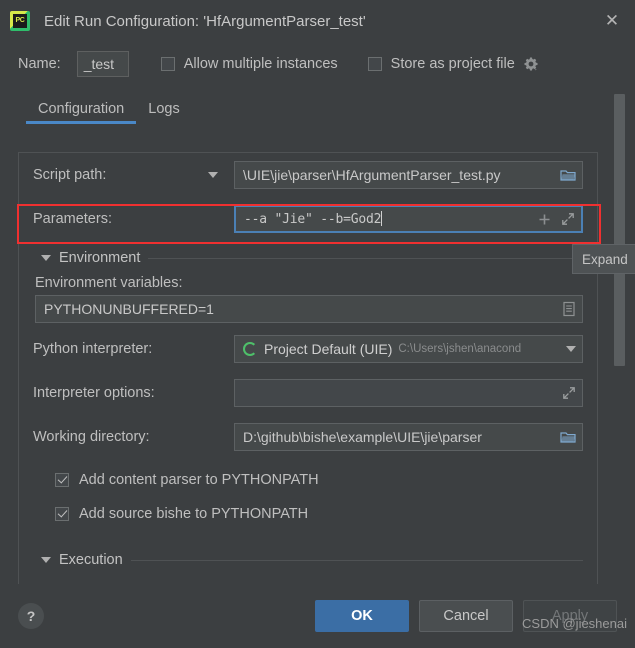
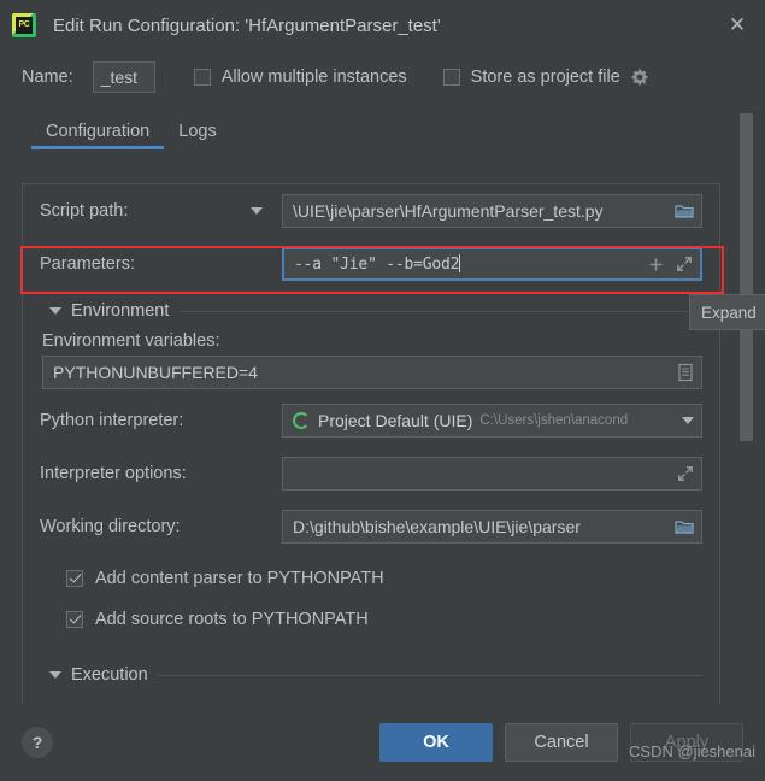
  Edit Run Configuration: 'HfArgumentParser_test'
  ✕
  Name:
  _test
  Allow multiple instances
  Store as project file
  Configuration
  Logs
  Script path:
  \UIE\jie\parser\HfArgumentParser_test.py
  Parameters:
  --a "Jie" --b=God2
  Environment
  Environment variables:
- PYTHONUNBUFFERED=1
+ PYTHONUNBUFFERED=4
  Python interpreter:
  Project Default (UIE)
  C:\Users\jshen\anacond
  Interpreter options:
  Working directory:
  D:\github\bishe\example\UIE\jie\parser
  Add content parser to PYTHONPATH
- Add source bishe to PYTHONPATH
+ Add source roots to PYTHONPATH
  Execution
  Expand
  ?
  OK
  Cancel
  Apply
  CSDN @jieshenai
